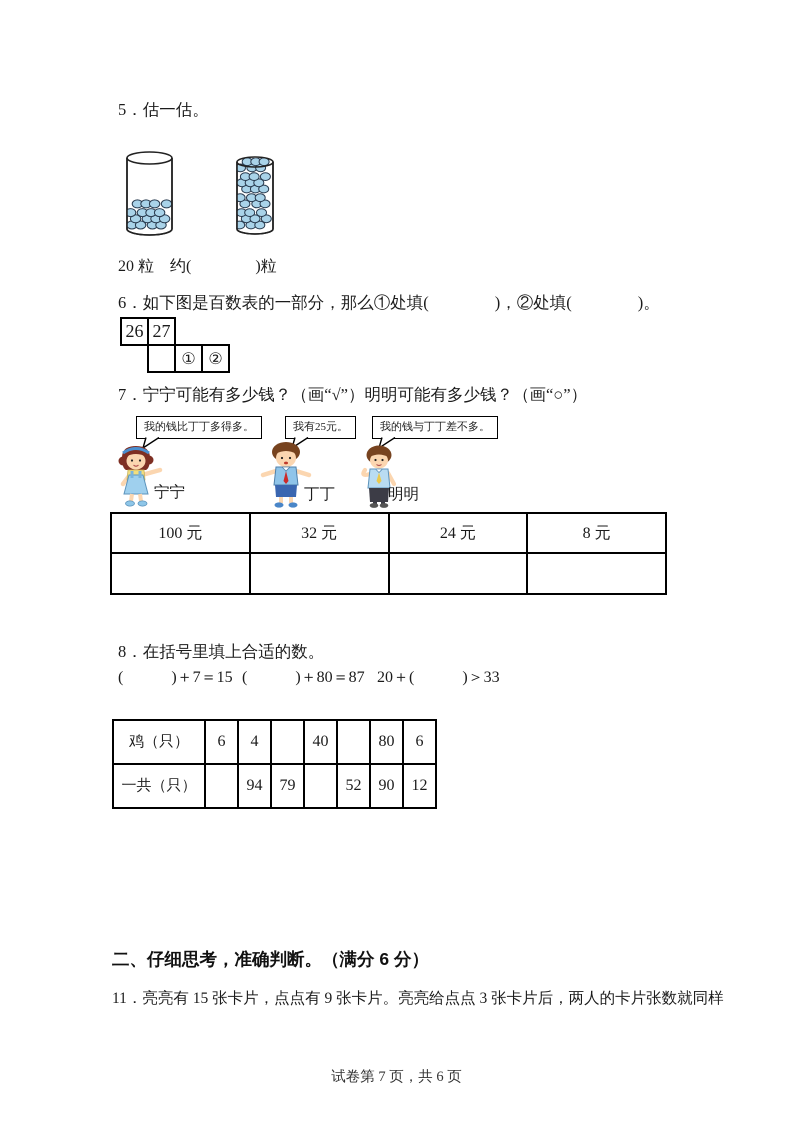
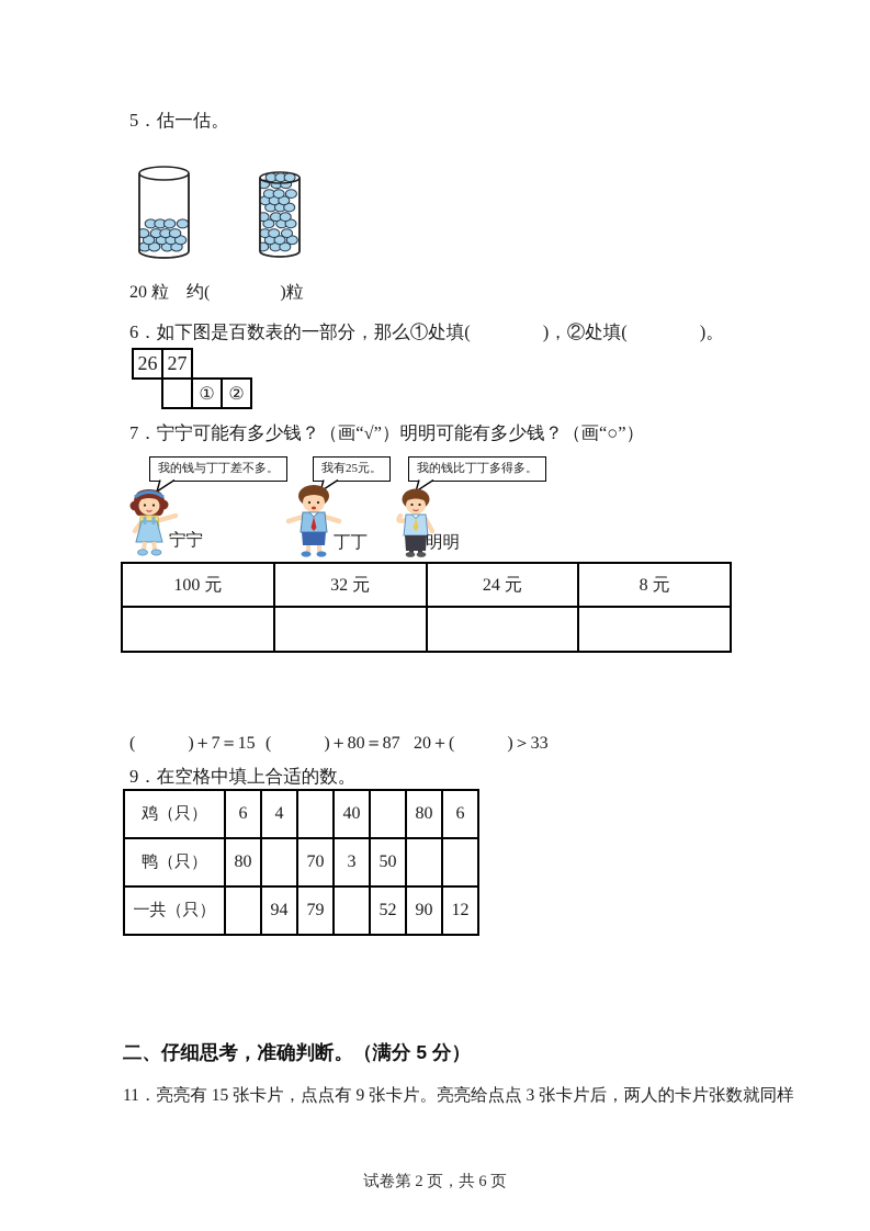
  5．估一估。
  20 粒 约( )粒
  6．如下图是百数表的一部分，那么①处填( )，②处填( )。
  26
  27
  ①
  ②
  7．宁宁可能有多少钱？（画“√”）明明可能有多少钱？（画“○”）
- 我的钱比丁丁多得多。
+ 我的钱与丁丁差不多。
  我有25元。
- 我的钱与丁丁差不多。
+ 我的钱比丁丁多得多。
  宁宁
  丁丁
  明明
  100 元	32 元	24 元	8 元
- 8．在括号里填上合适的数。
  ( )＋7＝15
  ( )＋80＝87
  20＋( )＞33
+ 9．在空格中填上合适的数。
  鸡（只）	6	4		40		80	6
+ 鸭（只）	80		70	3	50
  一共（只）		94	79		52	90	12
- 二、仔细思考，准确判断。（满分 6 分）
+ 二、仔细思考，准确判断。（满分 5 分）
  11．亮亮有 15 张卡片，点点有 9 张卡片。亮亮给点点 3 张卡片后，两人的卡片张数就同样
- 试卷第 7 页，共 6 页
+ 试卷第 2 页，共 6 页
